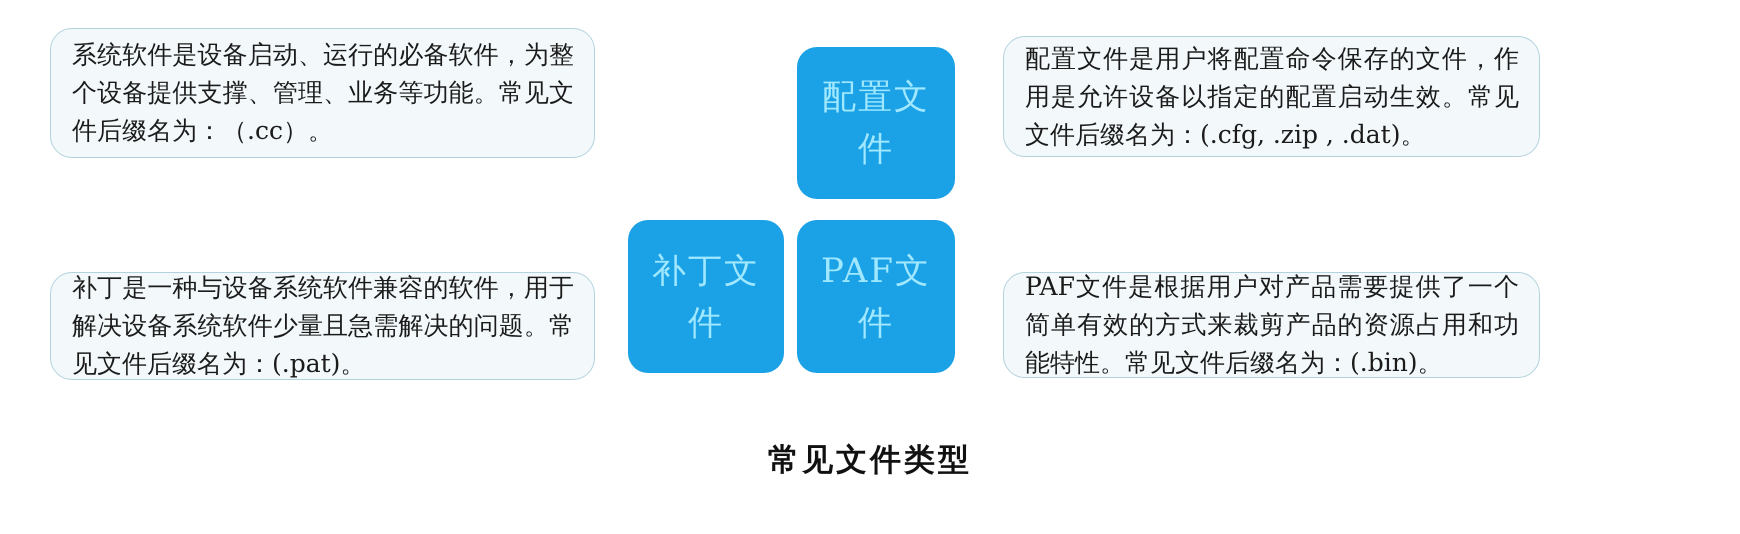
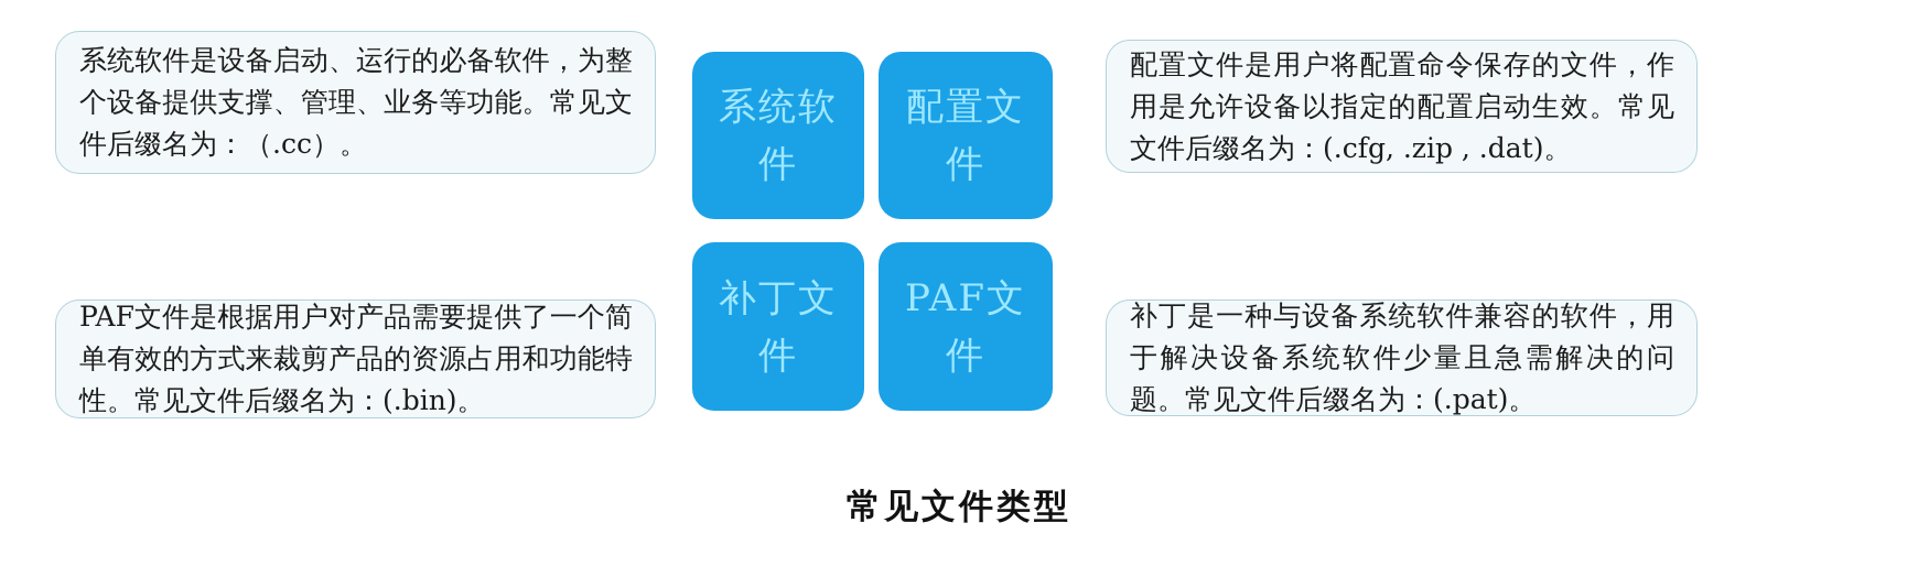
  系统软件是设备启动、运行的必备软件，为整个设备提供支撑、管理、业务等功能。常见文件后缀名为：（.cc）。
- 补丁是一种与设备系统软件兼容的软件，用于解决设备系统软件少量且急需解决的问题。常见文件后缀名为：(.pat)。
+ PAF文件是根据用户对产品需要提供了一个简单有效的方式来裁剪产品的资源占用和功能特性。常见文件后缀名为：(.bin)。
+ 系统软件
  配置文件
  补丁文件
  PAF文件
  配置文件是用户将配置命令保存的文件，作用是允许设备以指定的配置启动生效。常见文件后缀名为：(.cfg, .zip , .dat)。
- PAF文件是根据用户对产品需要提供了一个简单有效的方式来裁剪产品的资源占用和功能特性。常见文件后缀名为：(.bin)。
+ 补丁是一种与设备系统软件兼容的软件，用于解决设备系统软件少量且急需解决的问题。常见文件后缀名为：(.pat)。
  常见文件类型
